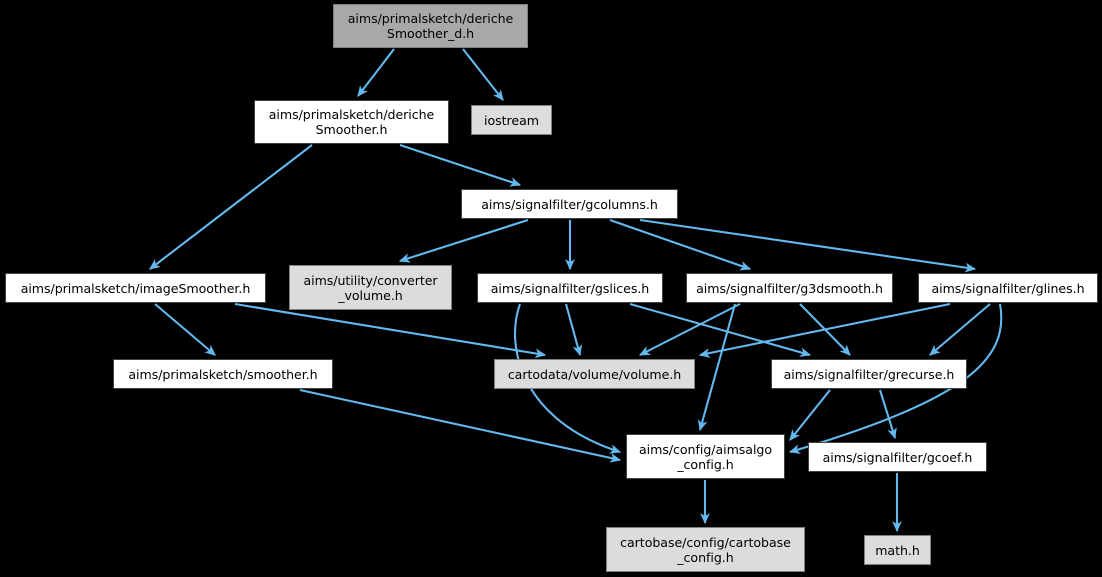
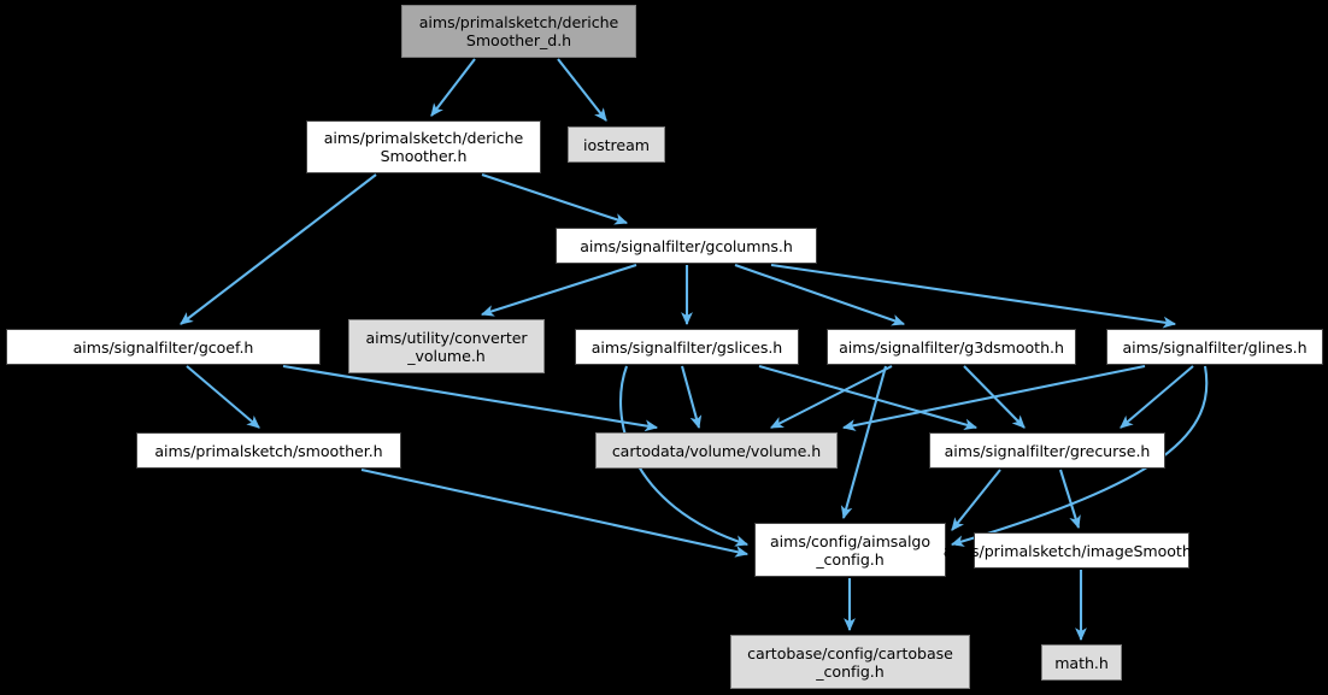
  aims/primalsketch/deriche
  Smoother_d.h
  aims/primalsketch/deriche
  Smoother.h
  iostream
  aims/signalfilter/gcolumns.h
- aims/primalsketch/imageSmoother.h
+ aims/signalfilter/gcoef.h
  aims/utility/converter
  _volume.h
  aims/signalfilter/gslices.h
  aims/signalfilter/g3dsmooth.h
  aims/signalfilter/glines.h
  aims/primalsketch/smoother.h
  cartodata/volume/volume.h
  aims/signalfilter/grecurse.h
  aims/config/aimsalgo
  _config.h
- aims/signalfilter/gcoef.h
+ aims/primalsketch/imageSmoother.h
  cartobase/config/cartobase
  _config.h
  math.h
